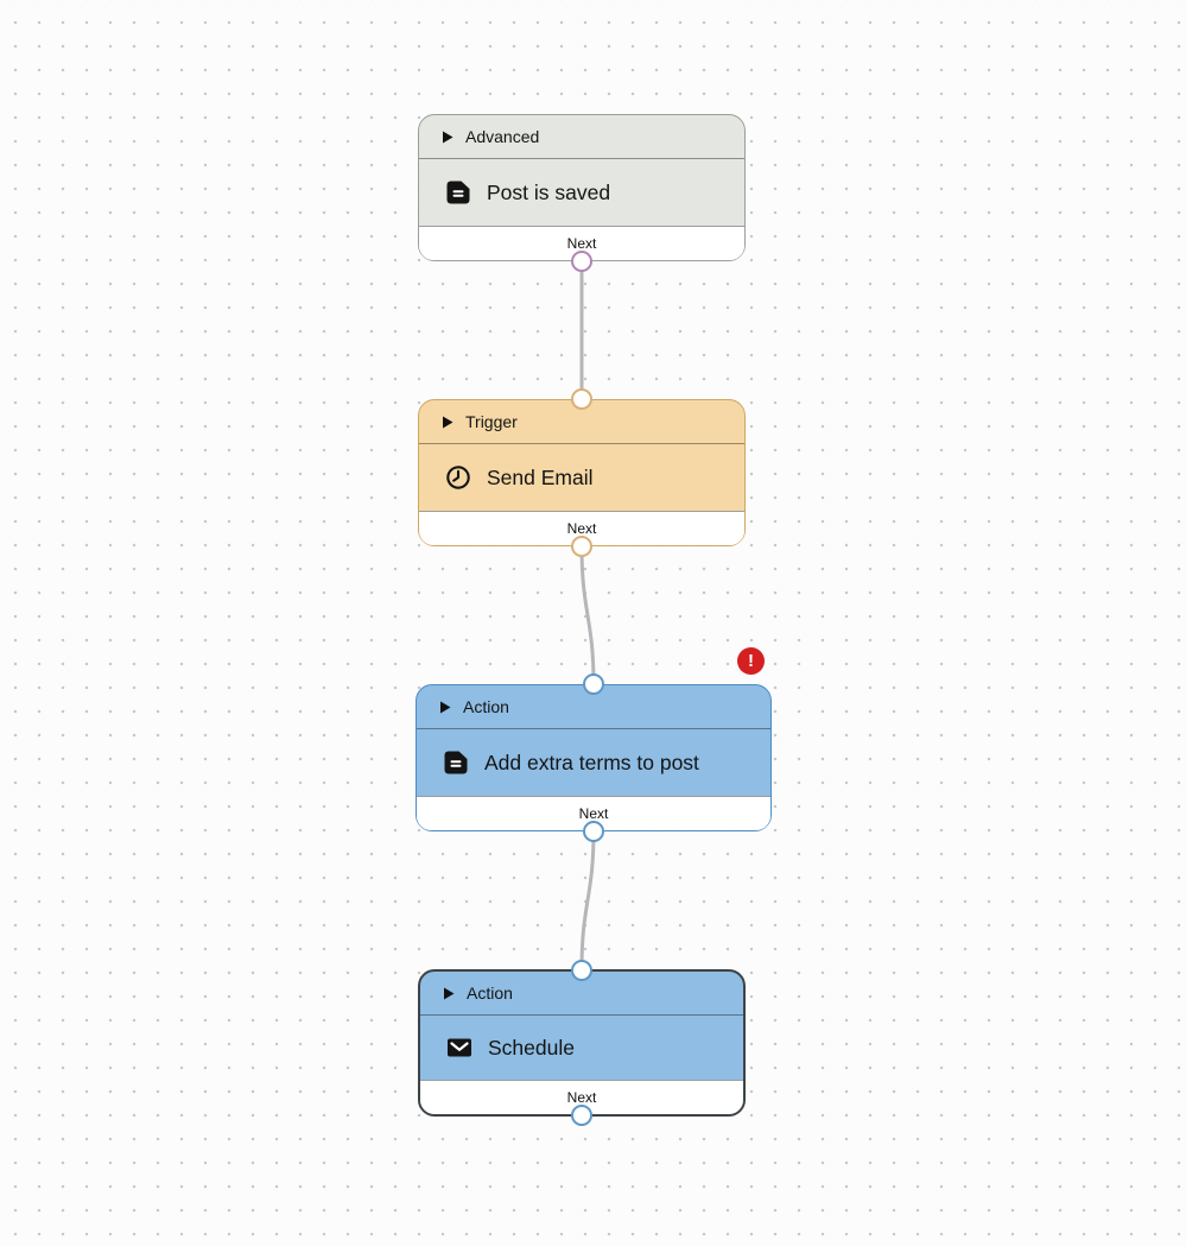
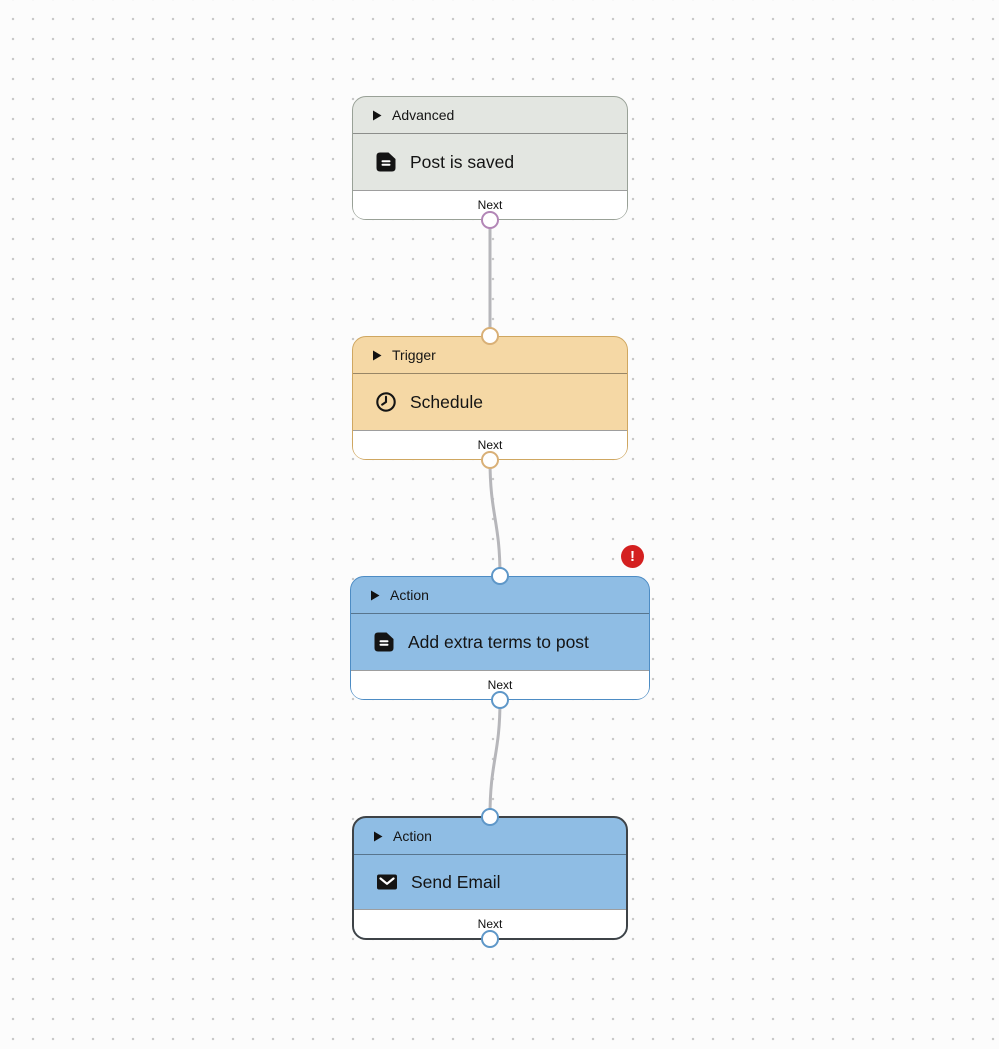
  Advanced
  Post is saved
  Next
  Trigger
- Send Email
+ Schedule
  Next
  Action
  Add extra terms to post
  Next
  !
  Action
- Schedule
+ Send Email
  Next
